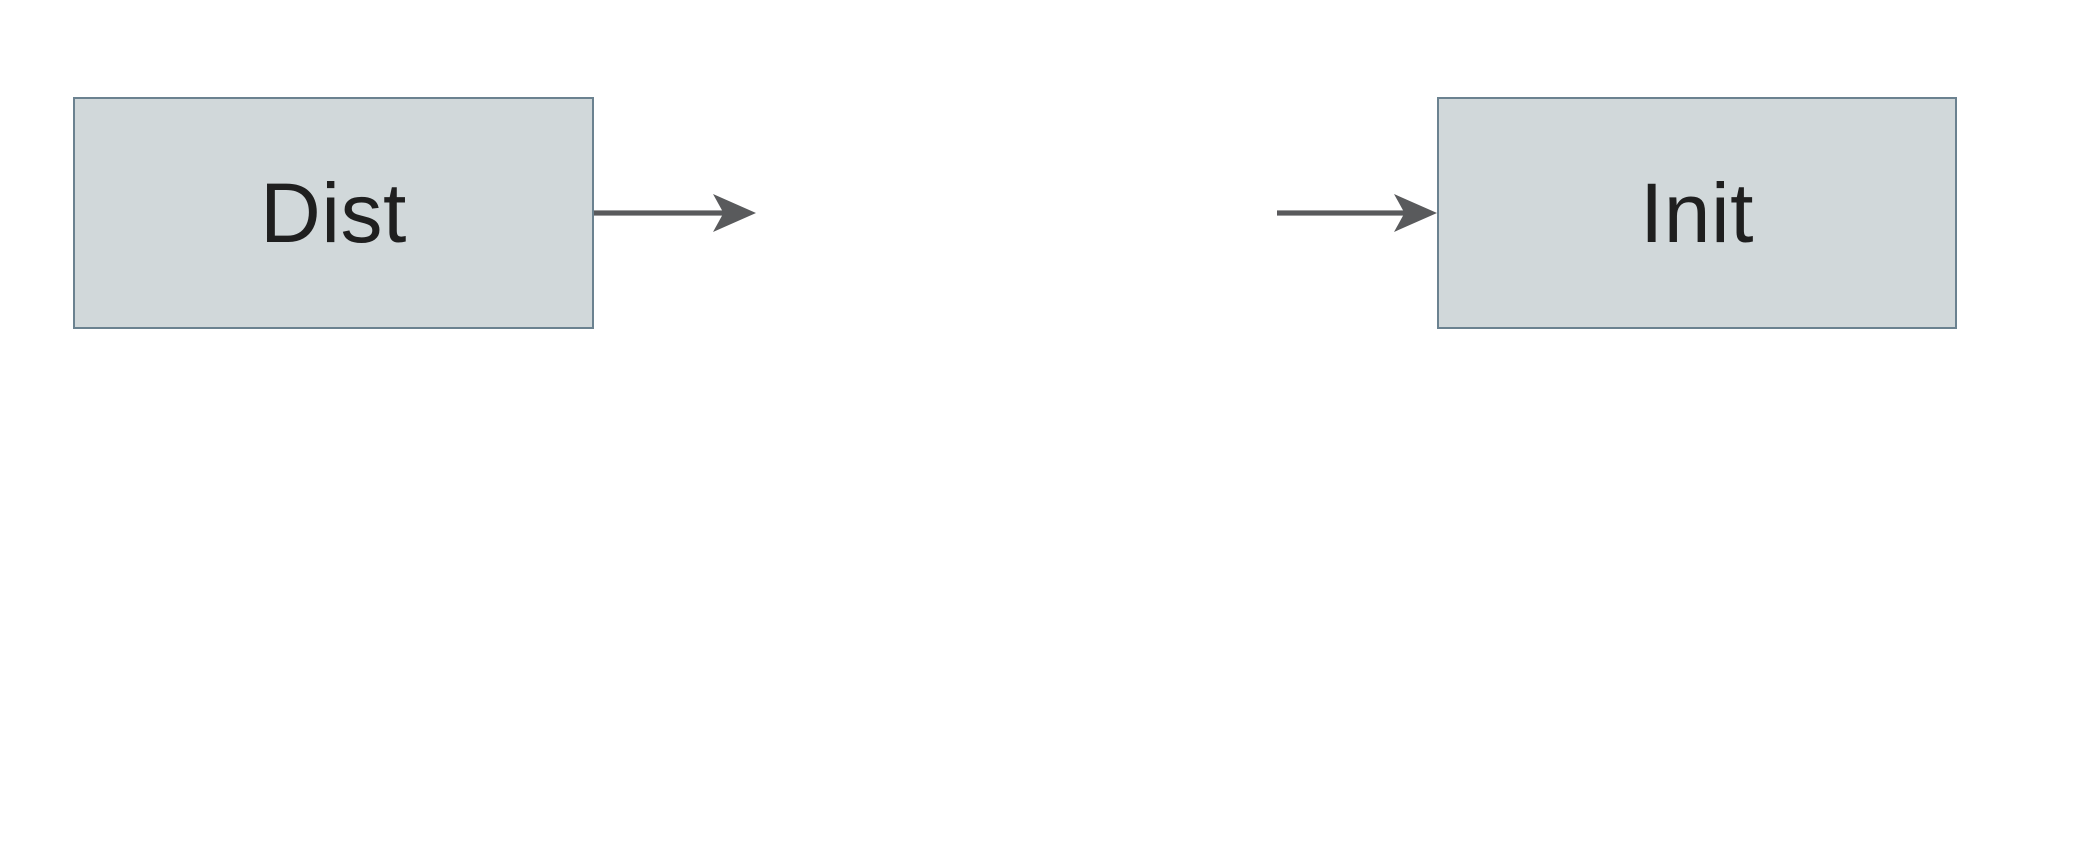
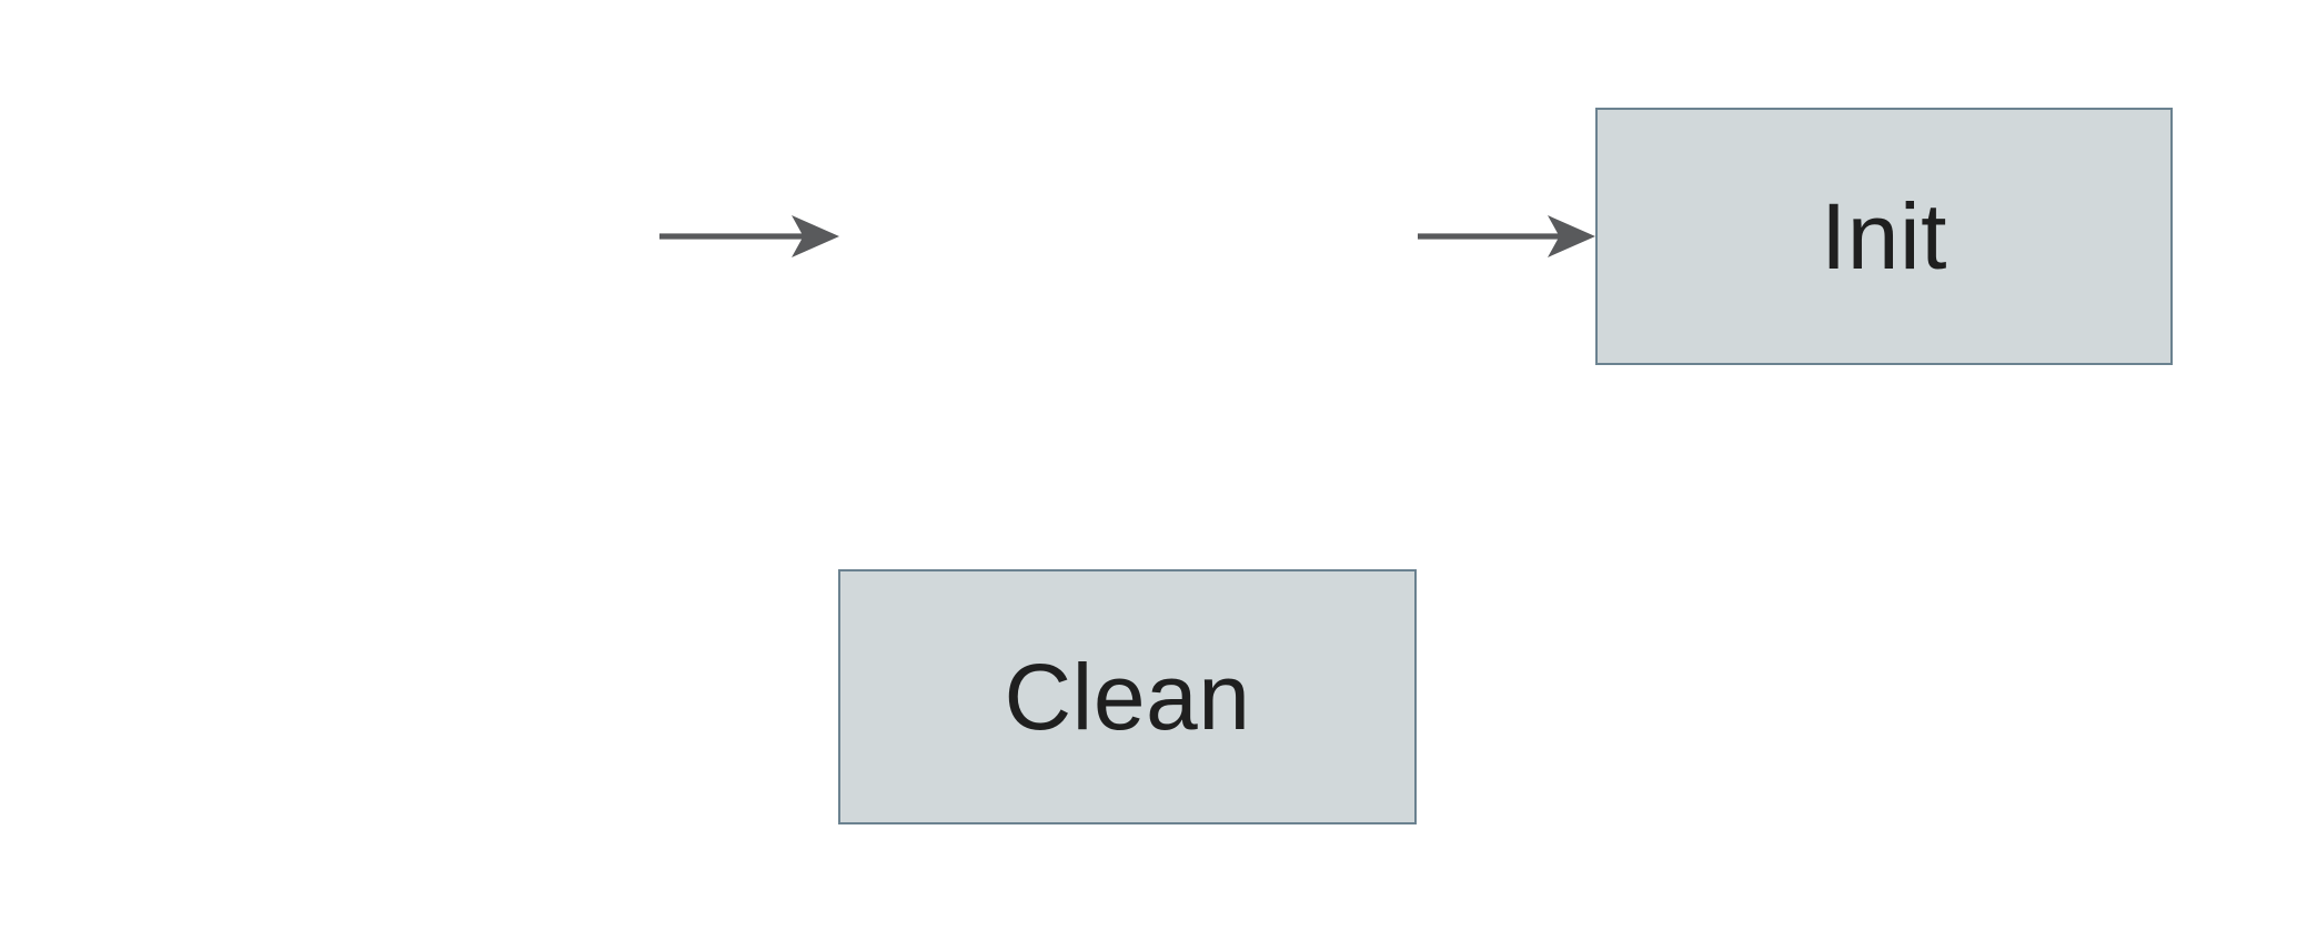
- Dist
  Init
+ Clean
